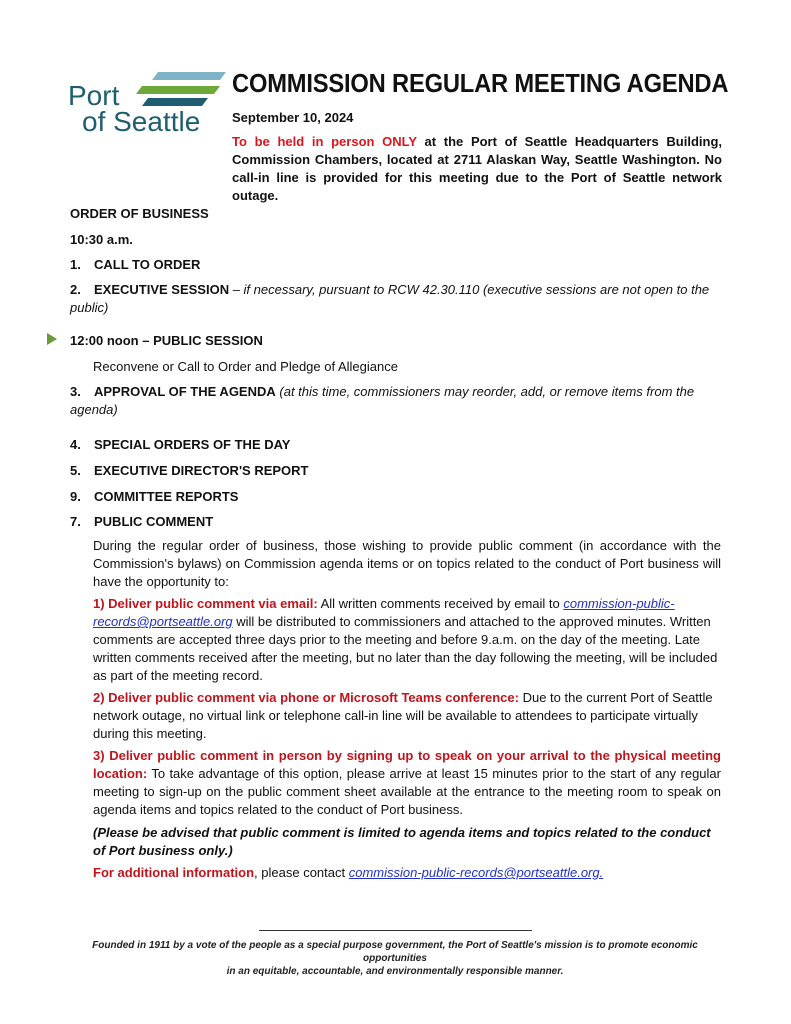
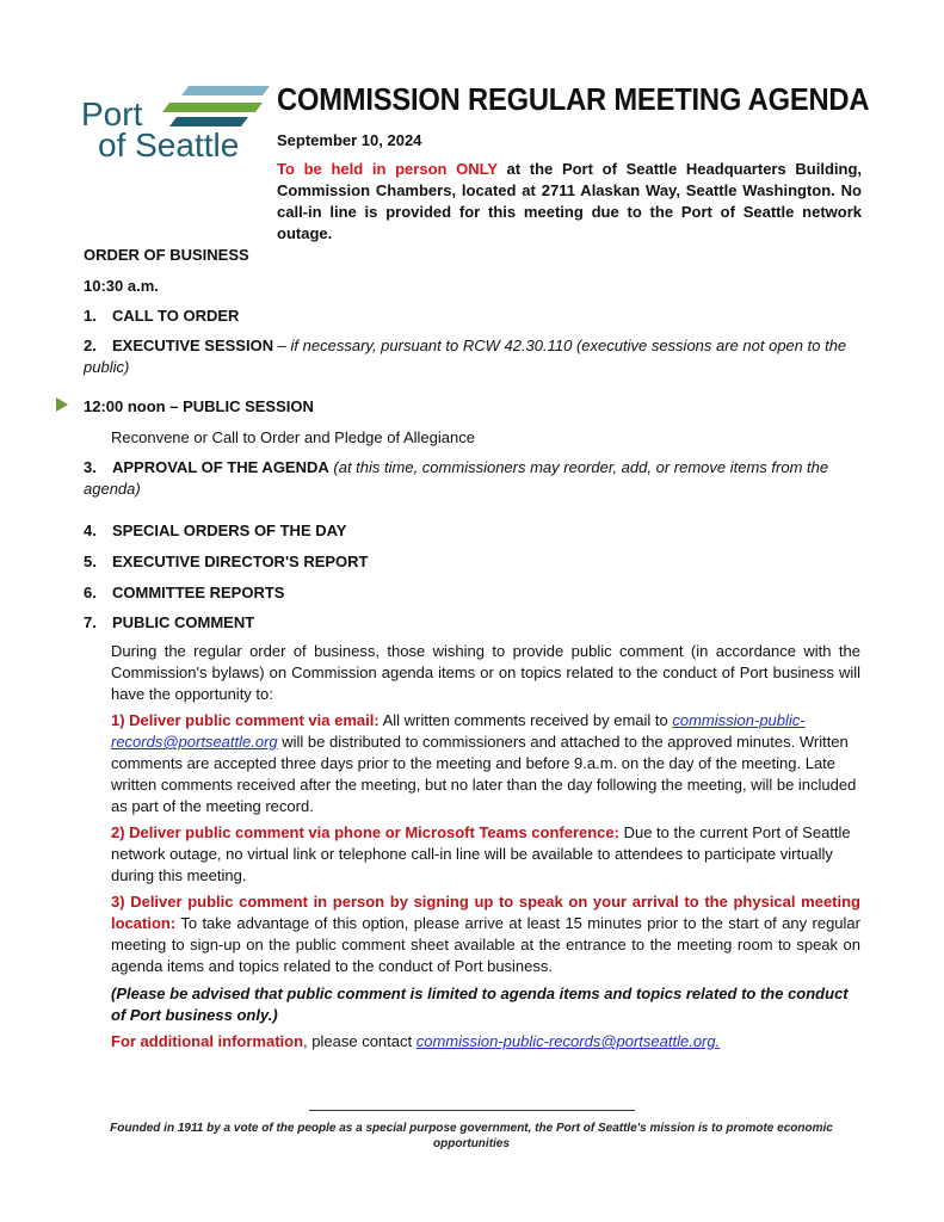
  Port
  of Seattle
  COMMISSION REGULAR MEETING AGENDA
  September 10, 2024
  To be held in person ONLY at the Port of Seattle Headquarters Building, Commission Chambers, located at 2711 Alaskan Way, Seattle Washington. No call-in line is provided for this meeting due to the Port of Seattle network outage.
  ORDER OF BUSINESS
  10:30 a.m.
  1. CALL TO ORDER
  2. EXECUTIVE SESSION – if necessary, pursuant to RCW 42.30.110 (executive sessions are not open to the public)
  12:00 noon – PUBLIC SESSION
  Reconvene or Call to Order and Pledge of Allegiance
  3. APPROVAL OF THE AGENDA (at this time, commissioners may reorder, add, or remove items from the agenda)
  4. SPECIAL ORDERS OF THE DAY
  5. EXECUTIVE DIRECTOR'S REPORT
- 9. COMMITTEE REPORTS
+ 6. COMMITTEE REPORTS
  7. PUBLIC COMMENT
  During the regular order of business, those wishing to provide public comment (in accordance with the Commission's bylaws) on Commission agenda items or on topics related to the conduct of Port business will have the opportunity to:
  1) Deliver public comment via email: All written comments received by email to commission-public-records@portseattle.org will be distributed to commissioners and attached to the approved minutes. Written comments are accepted three days prior to the meeting and before 9.a.m. on the day of the meeting. Late written comments received after the meeting, but no later than the day following the meeting, will be included as part of the meeting record.
  2) Deliver public comment via phone or Microsoft Teams conference: Due to the current Port of Seattle network outage, no virtual link or telephone call-in line will be available to attendees to participate virtually during this meeting.
  3) Deliver public comment in person by signing up to speak on your arrival to the physical meeting location: To take advantage of this option, please arrive at least 15 minutes prior to the start of any regular meeting to sign-up on the public comment sheet available at the entrance to the meeting room to speak on agenda items and topics related to the conduct of Port business.
  (Please be advised that public comment is limited to agenda items and topics related to the conduct of Port business only.)
  For additional information, please contact commission-public-records@portseattle.org.
  Founded in 1911 by a vote of the people as a special purpose government, the Port of Seattle's mission is to promote economic opportunities
- in an equitable, accountable, and environmentally responsible manner.
